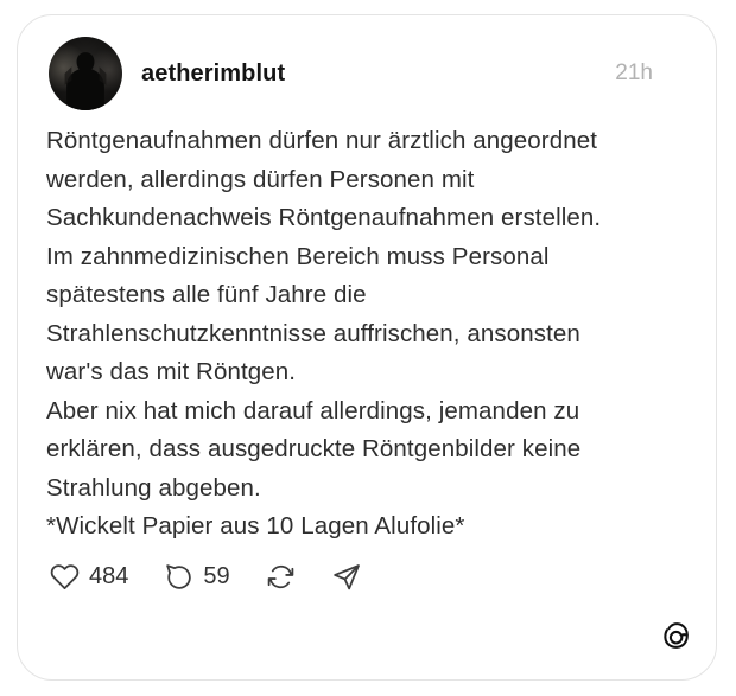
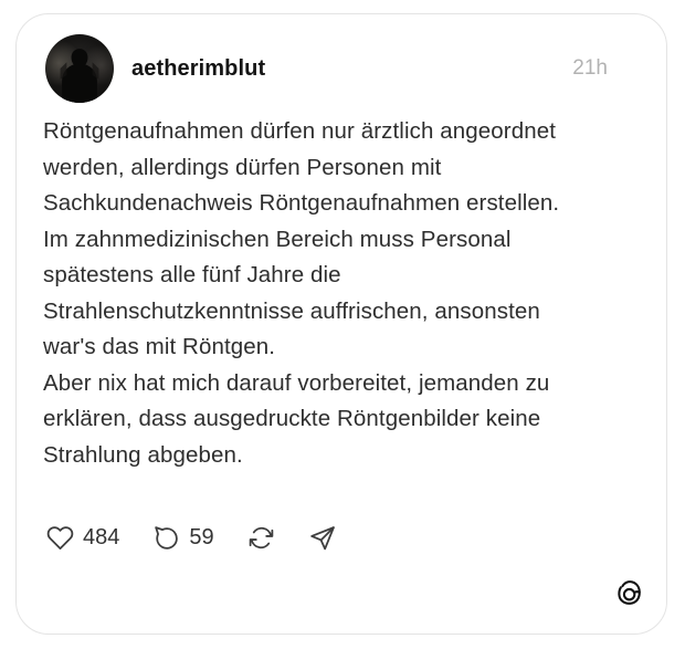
  aetherimblut
  21h
  Röntgenaufnahmen dürfen nur ärztlich angeordnet
  werden, allerdings dürfen Personen mit
  Sachkundenachweis Röntgenaufnahmen erstellen.
  Im zahnmedizinischen Bereich muss Personal
  spätestens alle fünf Jahre die
  Strahlenschutzkenntnisse auffrischen, ansonsten
  war's das mit Röntgen.
- Aber nix hat mich darauf allerdings, jemanden zu
+ Aber nix hat mich darauf vorbereitet, jemanden zu
  erklären, dass ausgedruckte Röntgenbilder keine
  Strahlung abgeben.
- *Wickelt Papier aus 10 Lagen Alufolie*
  484
  59
